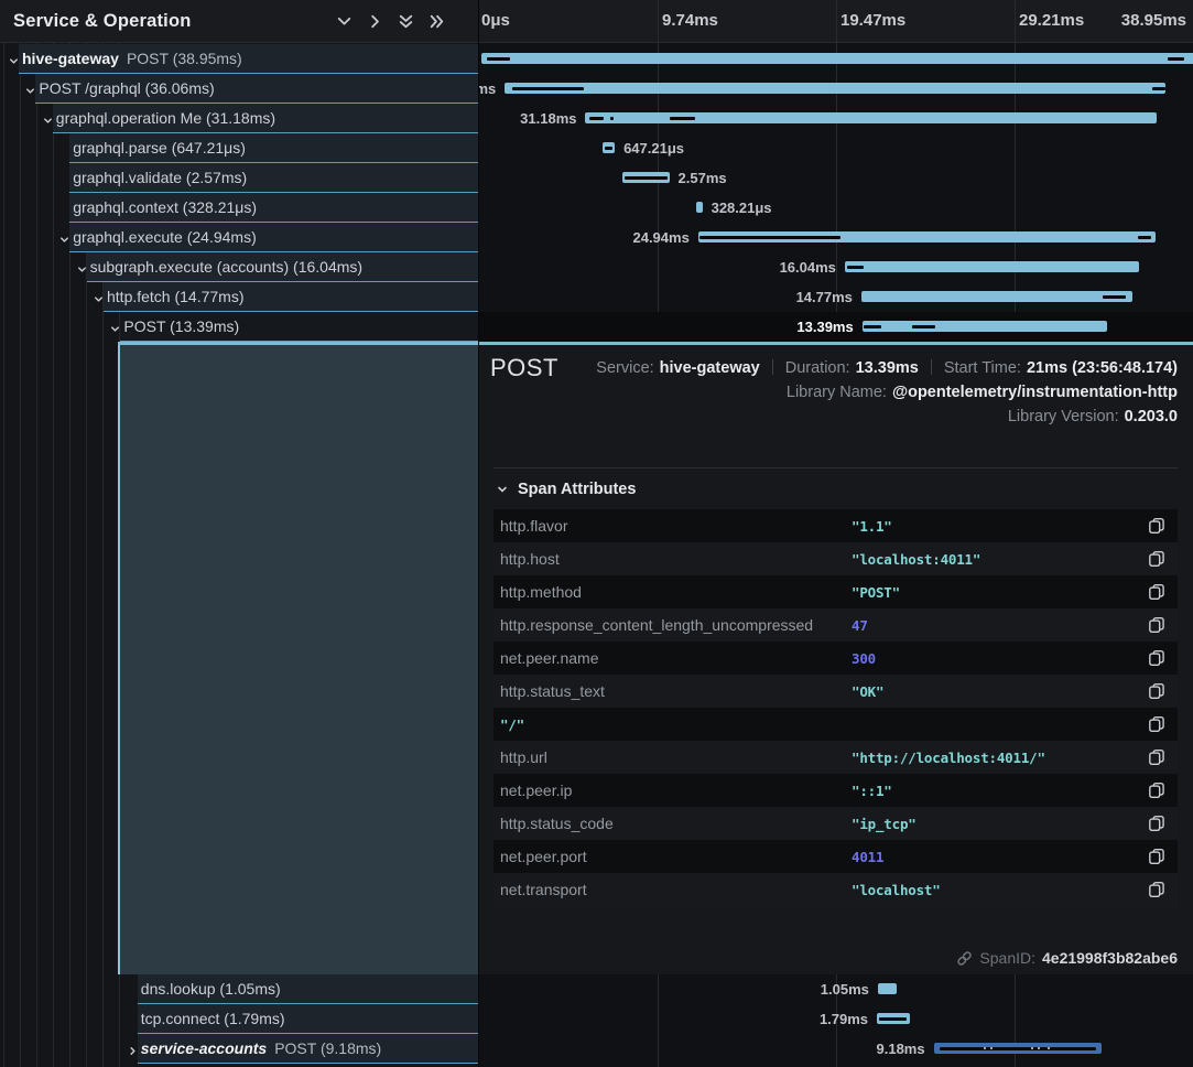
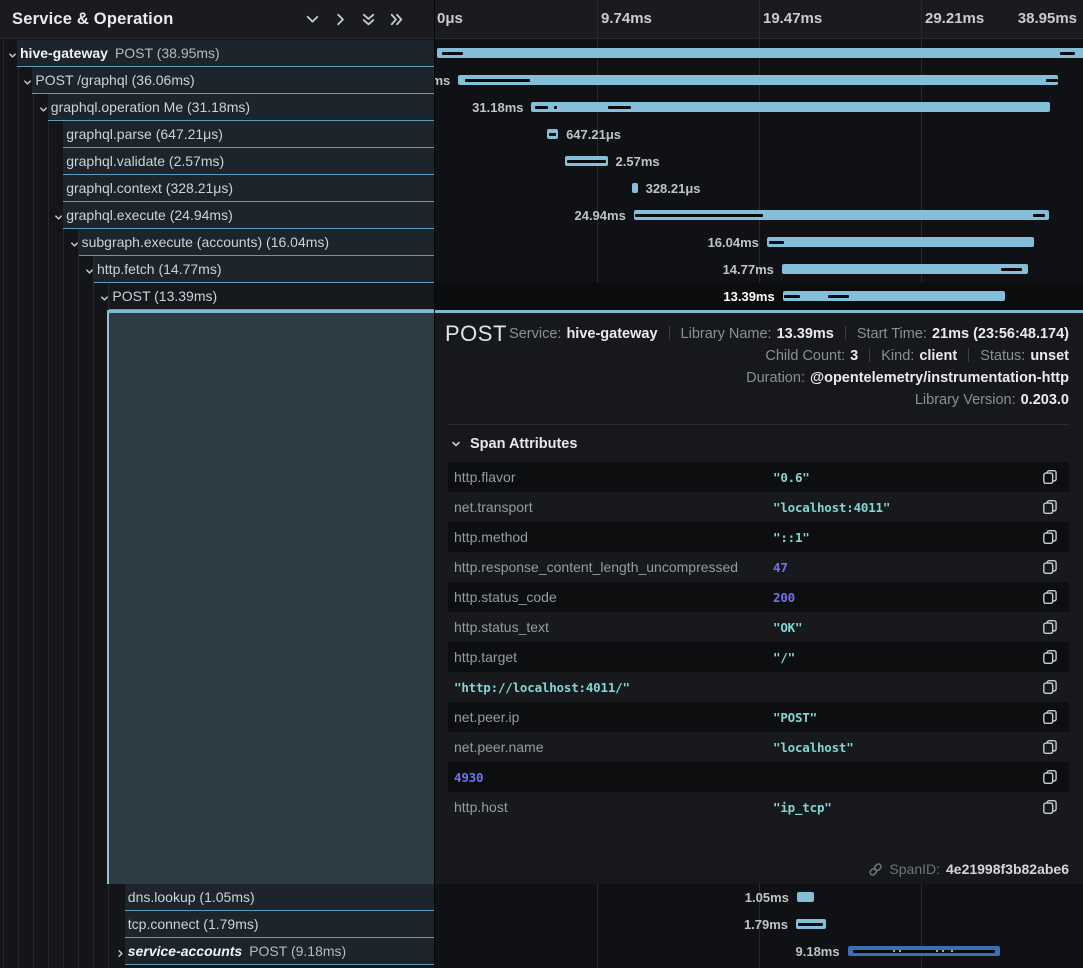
  Service & Operation
  hive-gateway POST (38.95ms)
  POST /graphql (36.06ms)
  graphql.operation Me (31.18ms)
  graphql.parse (647.21μs)
  graphql.validate (2.57ms)
  graphql.context (328.21μs)
  graphql.execute (24.94ms)
  subgraph.execute (accounts) (16.04ms)
  http.fetch (14.77ms)
  POST (13.39ms)
  dns.lookup (1.05ms)
  tcp.connect (1.79ms)
  service-accounts POST (9.18ms)
  0μs
  9.74ms
  19.47ms
  29.21ms
  38.95ms
  31.18ms
  647.21μs
  2.57ms
  328.21μs
  24.94ms
  16.04ms
  14.77ms
  13.39ms
  1.05ms
  1.79ms
  9.18ms
  POST
- Service: hive-gateway Duration: 13.39ms Start Time: 21ms (23:56:48.174)
+ Service: hive-gateway Library Name: 13.39ms Start Time: 21ms (23:56:48.174)
+ Child Count: 3 Kind: client Status: unset
- Library Name: @opentelemetry/instrumentation-http
+ Duration: @opentelemetry/instrumentation-http
  Library Version: 0.203.0
  Span Attributes
  http.flavor
- "1.1"
+ "0.6"
- http.host
+ net.transport
  "localhost:4011"
  http.method
- "POST"
+ "::1"
  http.response_content_length_uncompressed
  47
- net.peer.name
+ http.status_code
- 300
+ 200
  http.status_text
  "OK"
+ http.target
  "/"
- http.url
  "http://localhost:4011/"
  net.peer.ip
- "::1"
+ "POST"
- http.status_code
+ net.peer.name
- "ip_tcp"
+ "localhost"
- net.peer.port
- 4011
+ 4930
- net.transport
+ http.host
- "localhost"
+ "ip_tcp"
  SpanID:
  4e21998f3b82abe6
